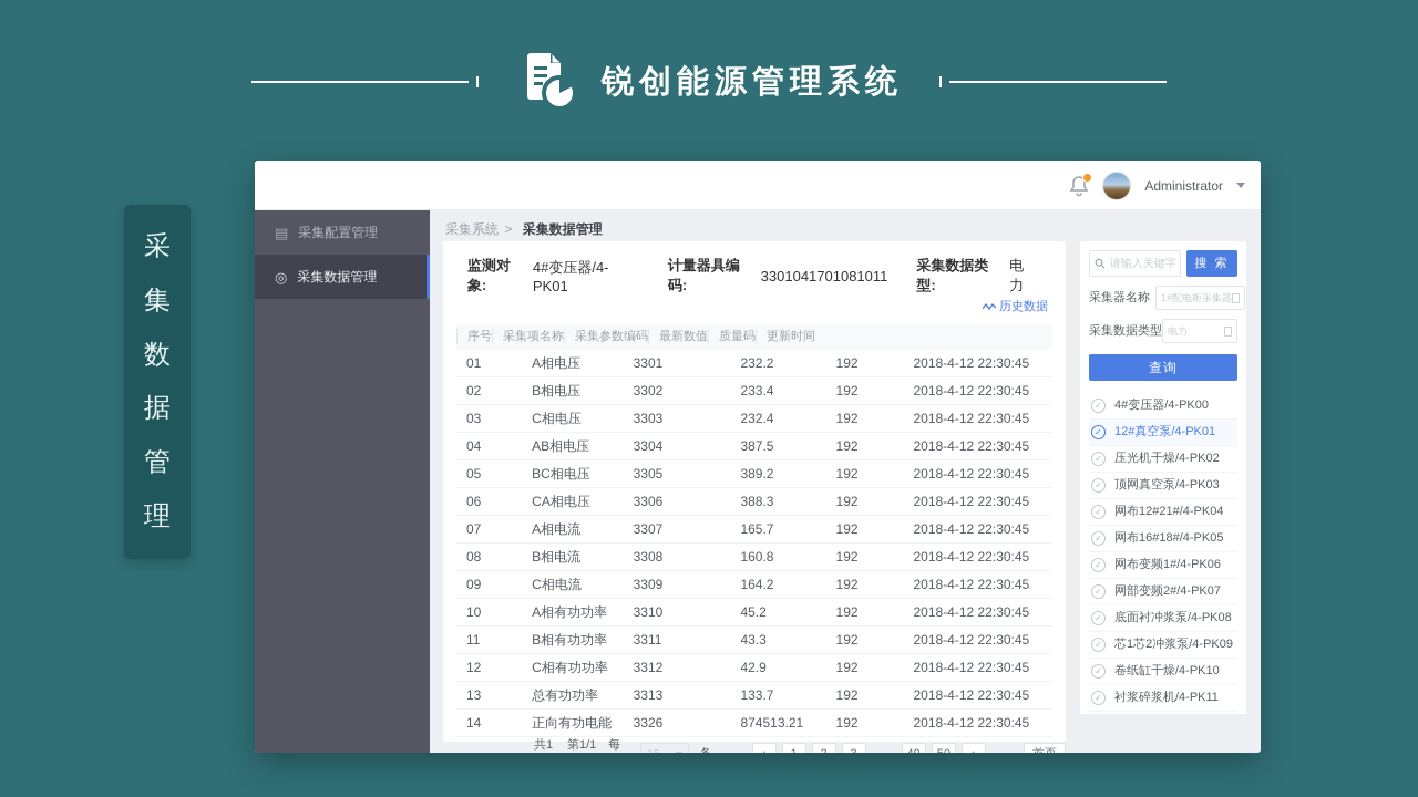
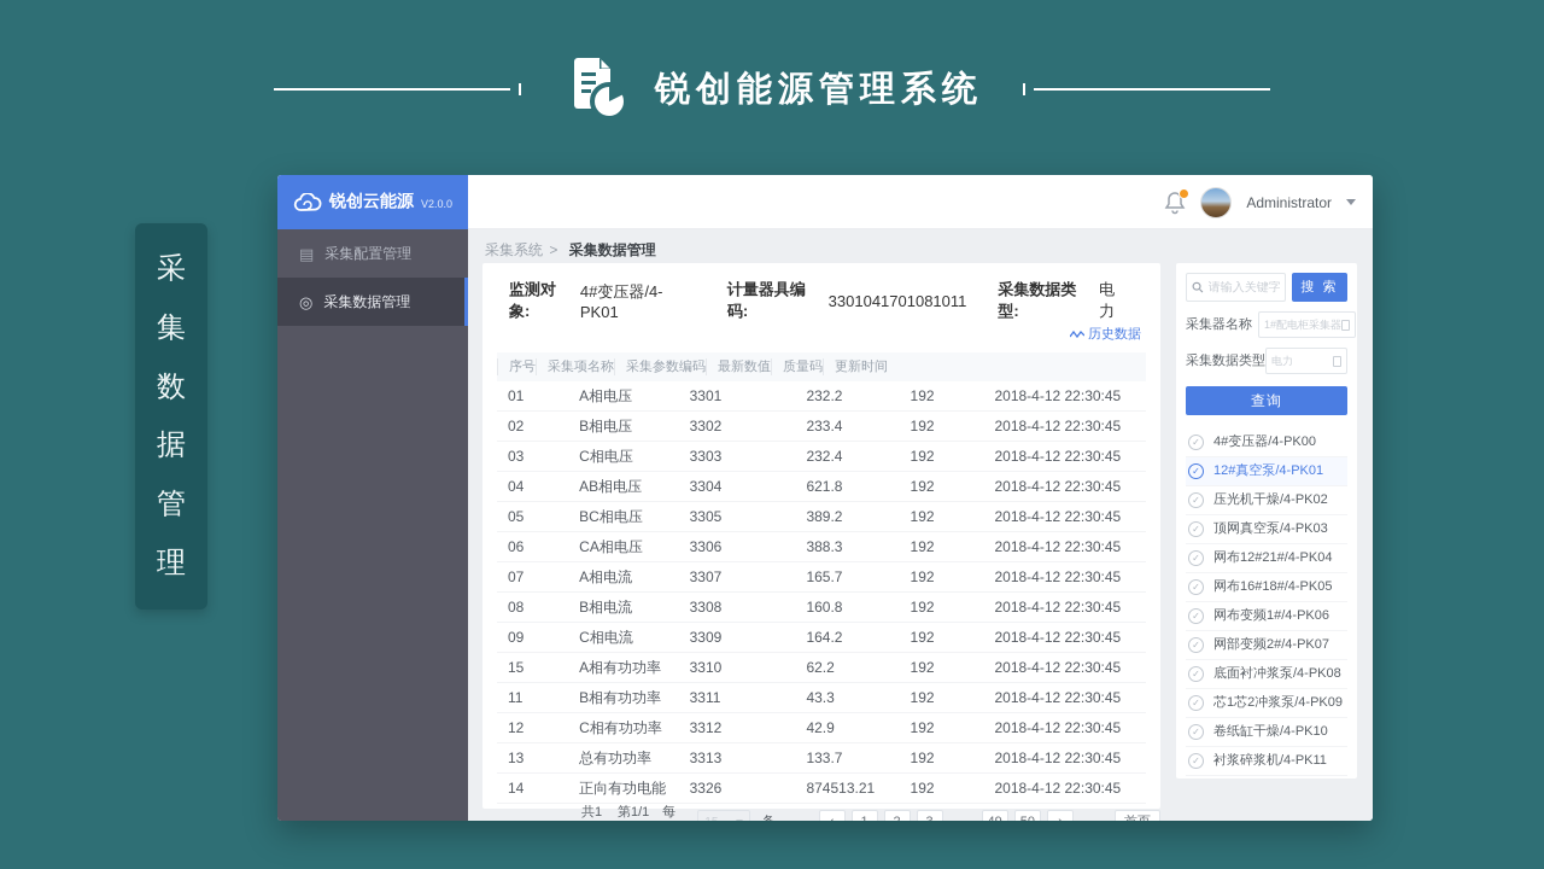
  锐创能源管理系统
  采
  集
  数
  据
  管
  理
+ 锐创云能源
+ V2.0.0
  Administrator
  ▤
  采集配置管理
  ◎
  采集数据管理
  采集系统 > 采集数据管理
  监测对象:
  4#变压器/4-PK01
  计量器具编码:
  3301041701081011
  采集数据类型:
  电力
  历史数据
  序号
  采集项名称
  采集参数编码
  最新数值
  质量码
  更新时间
  01
  A相电压
  3301
  232.2
  192
  2018-4-12 22:30:45
  02
  B相电压
  3302
  233.4
  192
  2018-4-12 22:30:45
  03
  C相电压
  3303
  232.4
  192
  2018-4-12 22:30:45
  04
  AB相电压
  3304
- 387.5
+ 621.8
  192
  2018-4-12 22:30:45
  05
  BC相电压
  3305
  389.2
  192
  2018-4-12 22:30:45
  06
  CA相电压
  3306
  388.3
  192
  2018-4-12 22:30:45
  07
  A相电流
  3307
  165.7
  192
  2018-4-12 22:30:45
  08
  B相电流
  3308
  160.8
  192
  2018-4-12 22:30:45
  09
  C相电流
  3309
  164.2
  192
  2018-4-12 22:30:45
- 10
+ 15
  A相有功功率
  3310
- 45.2
+ 62.2
  192
  2018-4-12 22:30:45
  11
  B相有功功率
  3311
  43.3
  192
  2018-4-12 22:30:45
  12
  C相有功功率
  3312
  42.9
  192
  2018-4-12 22:30:45
  13
  总有功功率
  3313
  133.7
  192
  2018-4-12 22:30:45
  14
  正向有功电能
  3326
  874513.21
  192
  2018-4-12 22:30:45
  第1/1
  请输入关键字
  搜 索
  采集器名称
  1#配电柜采集器
  采集数据类型
  电力
  查询
  ✓
  4#变压器/4-PK00
  ✓
  12#真空泵/4-PK01
  ✓
  压光机干燥/4-PK02
  ✓
  顶网真空泵/4-PK03
  ✓
  网布12#21#/4-PK04
  ✓
  网布16#18#/4-PK05
  ✓
  网布变频1#/4-PK06
  ✓
  网部变频2#/4-PK07
  ✓
  底面衬冲浆泵/4-PK08
  ✓
  芯1芯2冲浆泵/4-PK09
  ✓
  卷纸缸干燥/4-PK10
  ✓
  衬浆碎浆机/4-PK11
